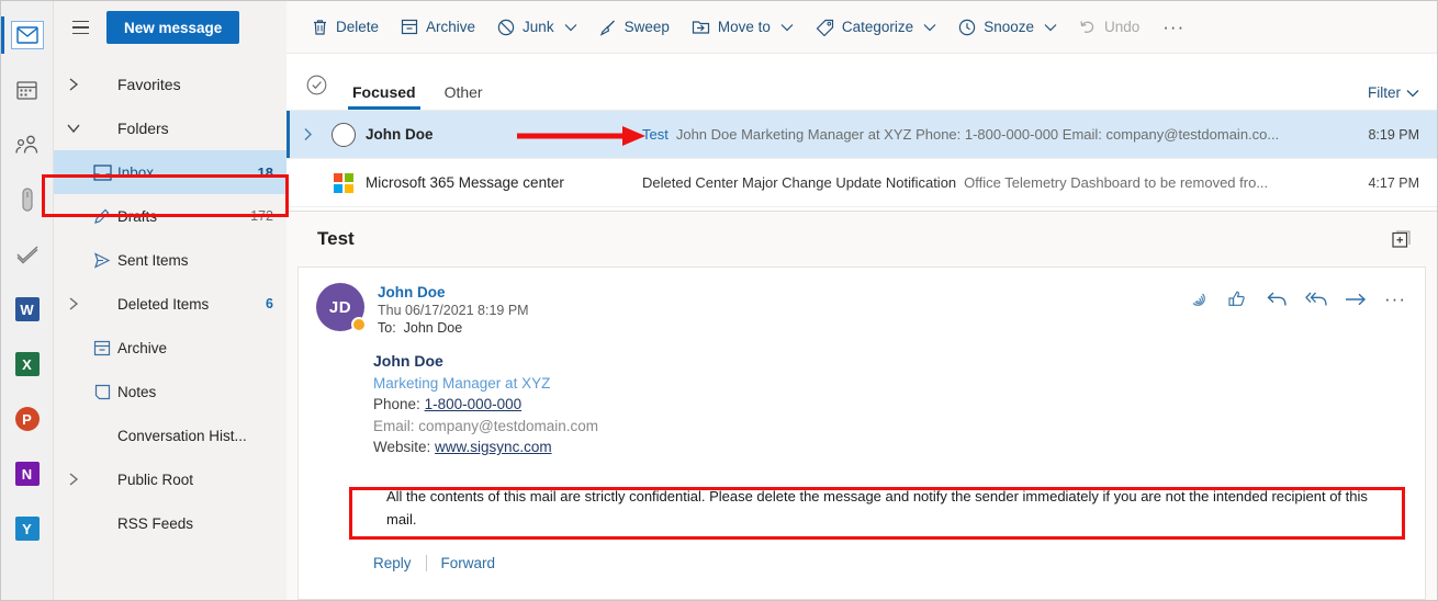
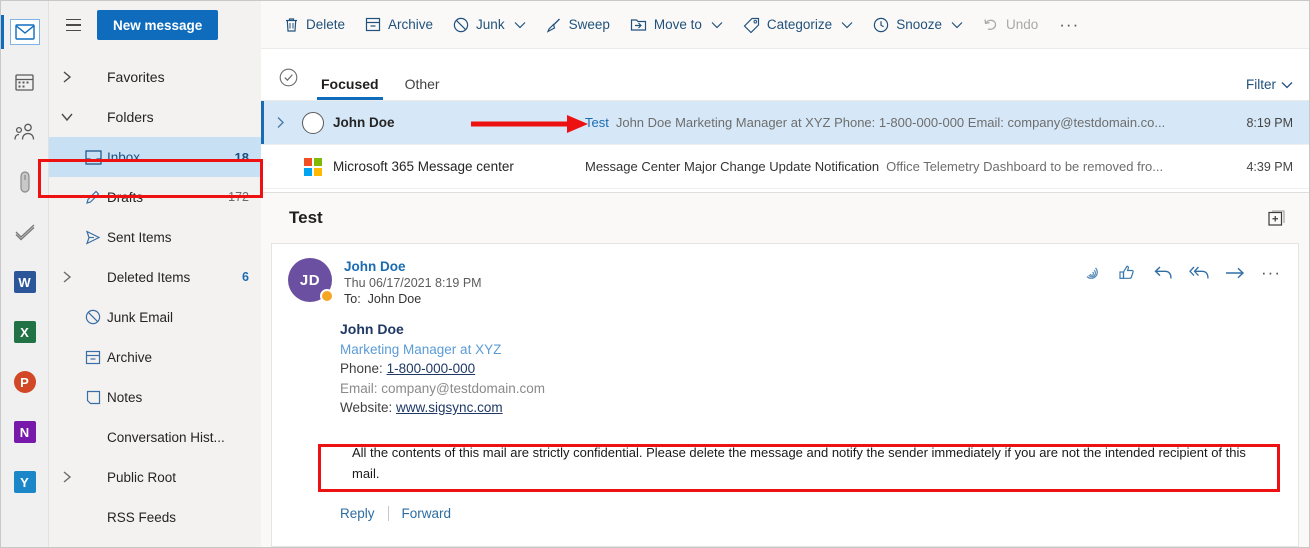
  W
  X
  P
  N
  Y
  New message
  Favorites
  Folders
  Inbox
  18
  Drafts
  172
  Sent Items
  Deleted Items
  6
+ Junk Email
  Archive
  Notes
  Conversation Hist...
  Public Root
  RSS Feeds
  Delete
  Archive
  Junk
  Sweep
  Move to
  Categorize
  Snooze
  Undo
  ···
  Focused
  Other
  Filter
  John Doe
  Test
  John Doe Marketing Manager at XYZ Phone: 1-800-000-000 Email: company@testdomain.co...
  8:19 PM
  Microsoft 365 Message center
- Deleted Center Major Change Update Notification
+ Message Center Major Change Update Notification
  Office Telemetry Dashboard to be removed fro...
- 4:17 PM
+ 4:39 PM
  Test
  JD
  John Doe
  Thu 06/17/2021 8:19 PM
  To: John Doe
  ···
  John Doe
  Marketing Manager at XYZ
  Phone: 1-800-000-000
  Email: company@testdomain.com
  Website: www.sigsync.com
  All the contents of this mail are strictly confidential. Please delete the message and notify the sender immediately if you are not the intended recipient of this mail.
  Reply
  Forward
